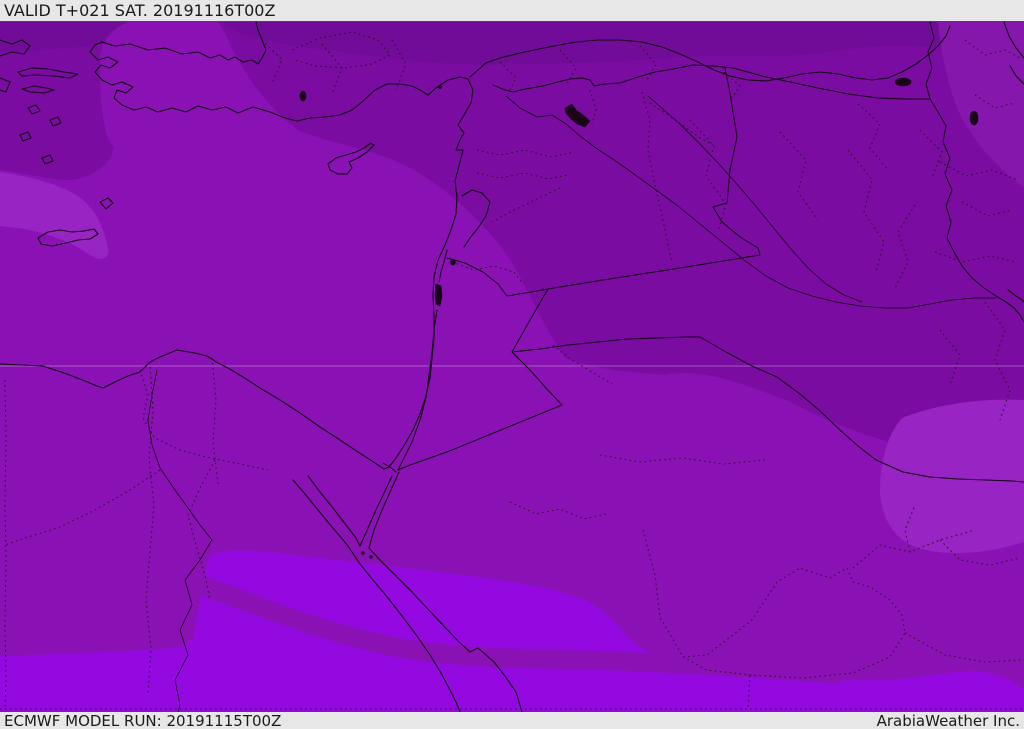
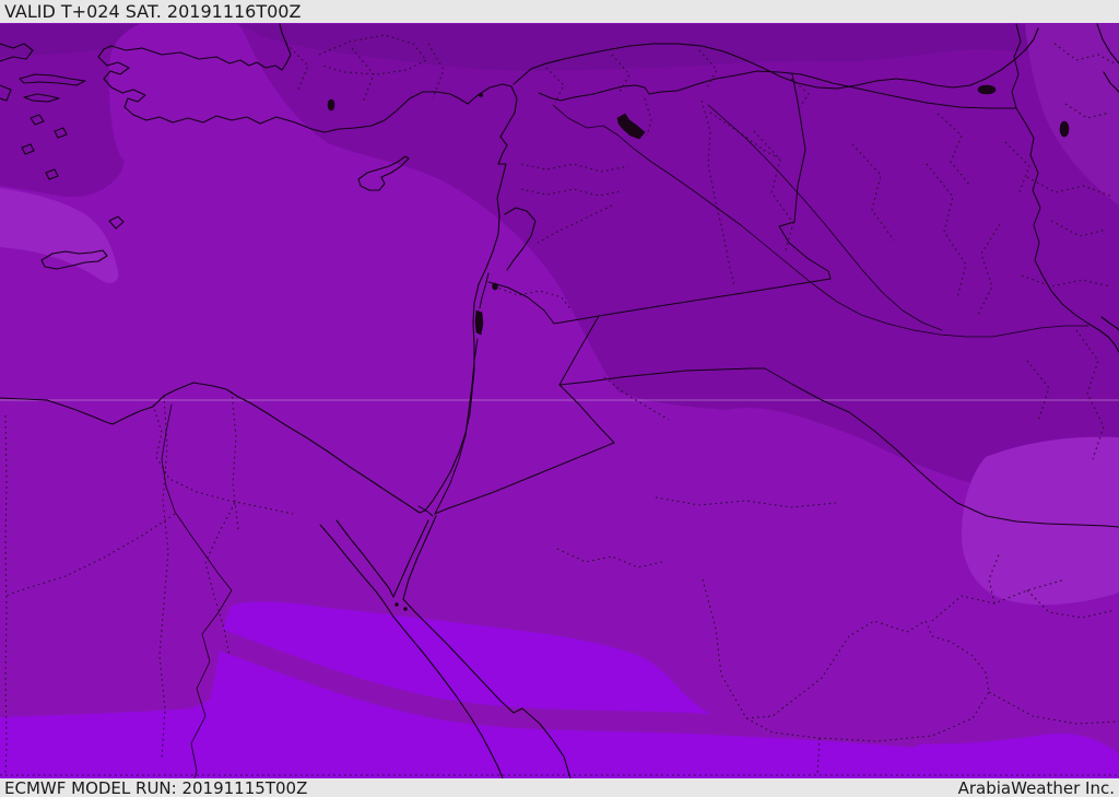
- VALID T+021 SAT. 20191116T00Z
+ VALID T+024 SAT. 20191116T00Z
  ECMWF MODEL RUN: 20191115T00Z
  ArabiaWeather Inc.
